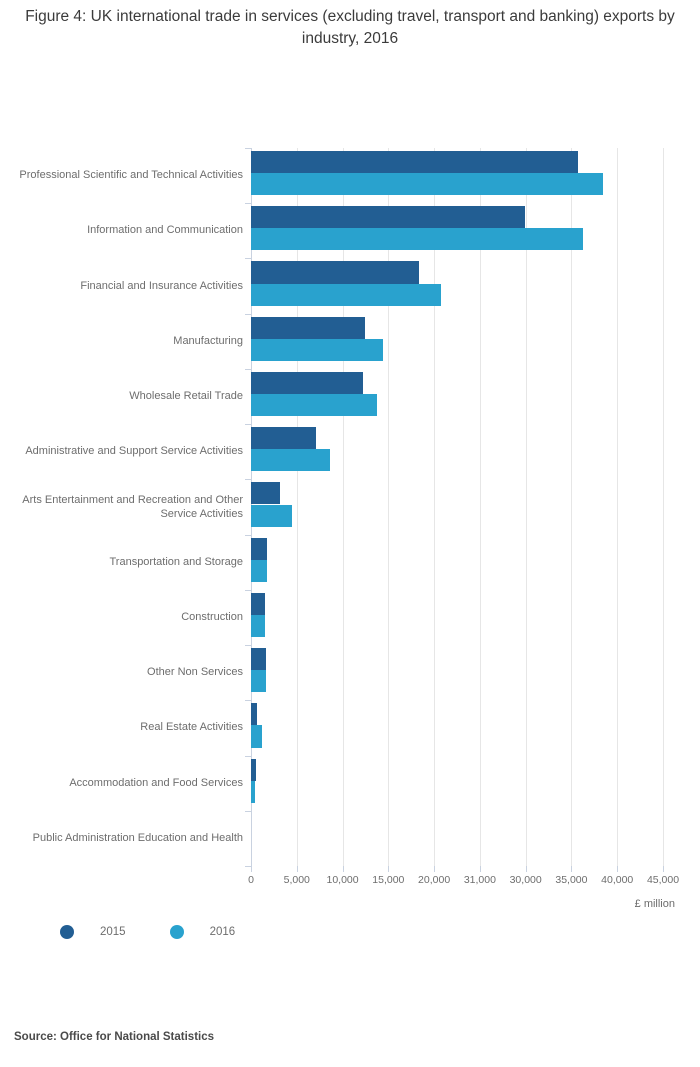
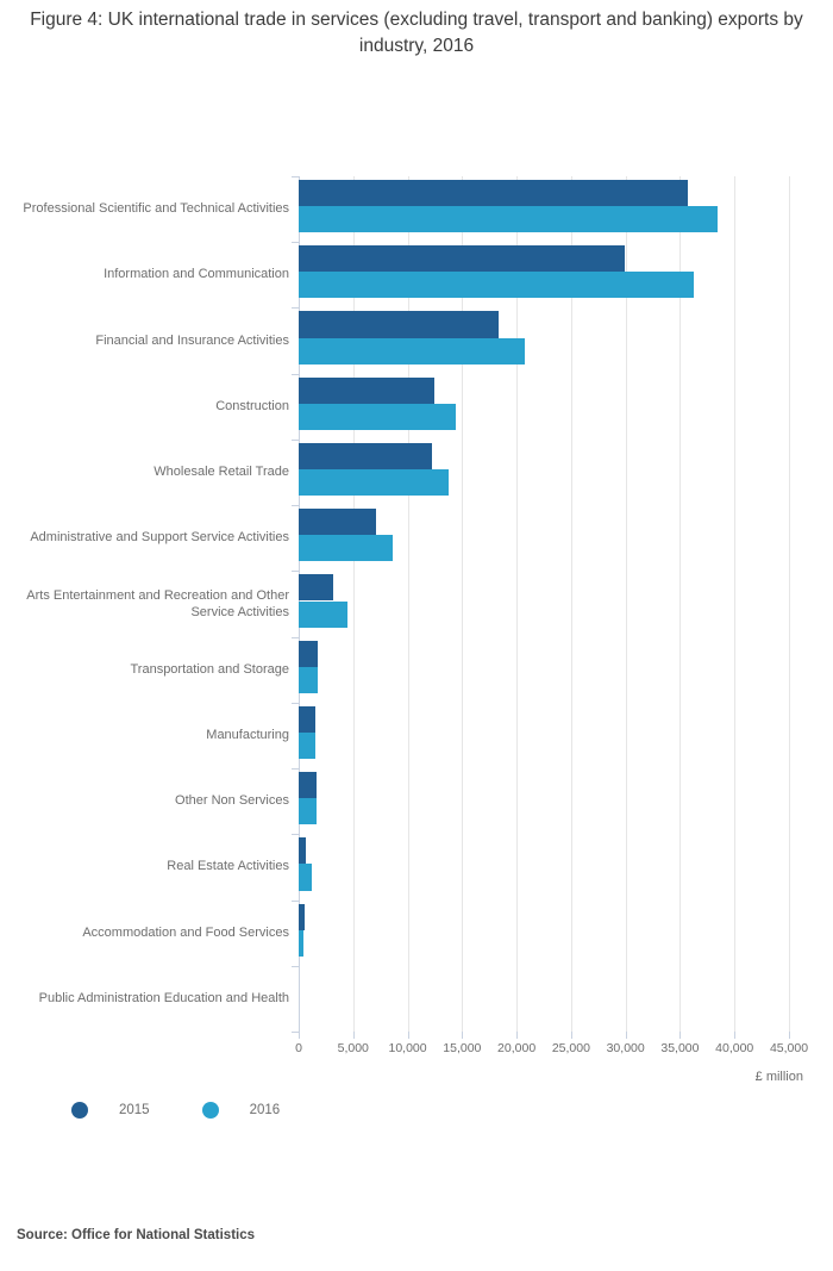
  Figure 4: UK international trade in services (excluding travel, transport and banking) exports by industry, 2016
  Professional Scientific and Technical Activities
  Information and Communication
  Financial and Insurance Activities
- Manufacturing
+ Construction
  Wholesale Retail Trade
  Administrative and Support Service Activities
  Arts Entertainment and Recreation and Other Service Activities
  Transportation and Storage
- Construction
+ Manufacturing
  Other Non Services
  Real Estate Activities
  Accommodation and Food Services
  Public Administration Education and Health
  0
  5,000
  10,000
  15,000
  20,000
- 31,000
+ 25,000
  30,000
  35,000
  40,000
  45,000
  £ million
  2015
  2016
  Source: Office for National Statistics
